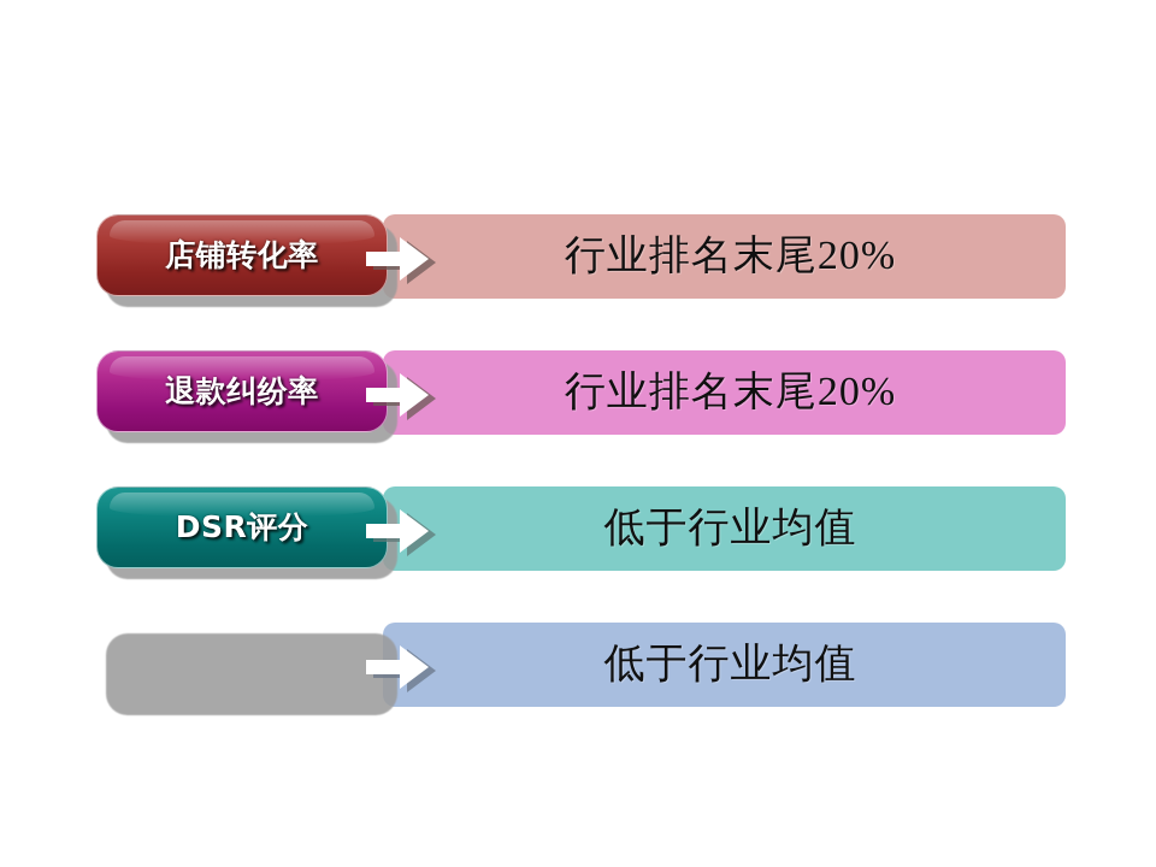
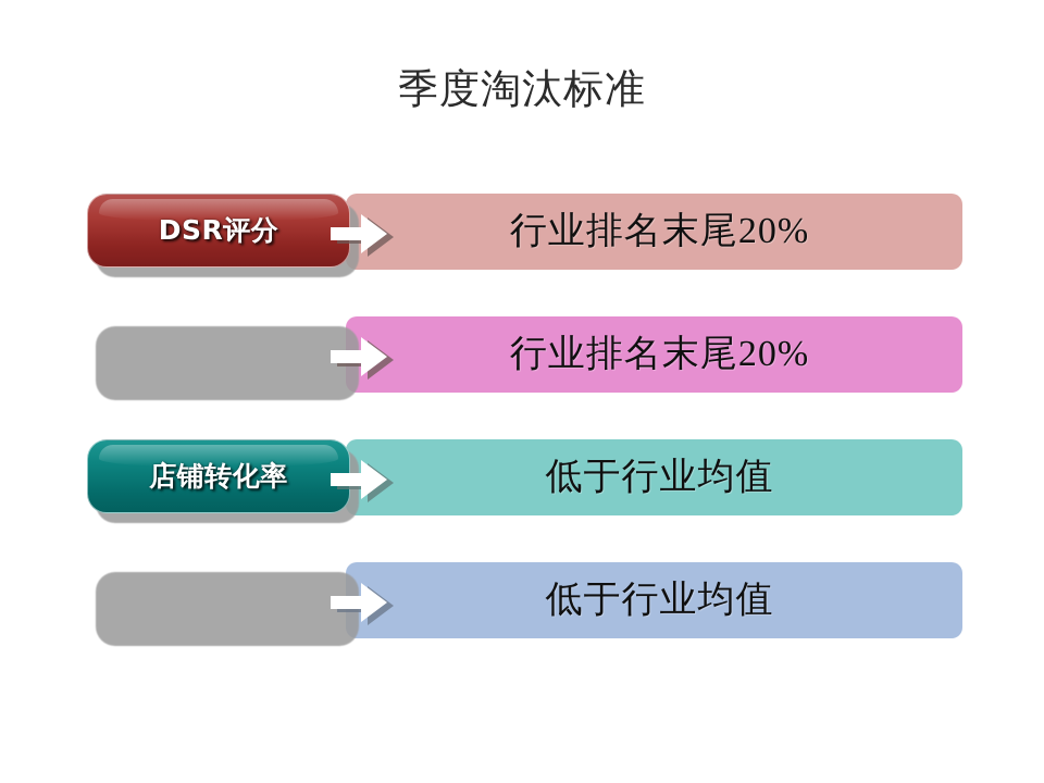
+ 季度淘汰标准
  行业排名末尾20%
- 店铺转化率
+ DSR评分
  行业排名末尾20%
- 退款纠纷率
  低于行业均值
- DSR评分
+ 店铺转化率
  低于行业均值
